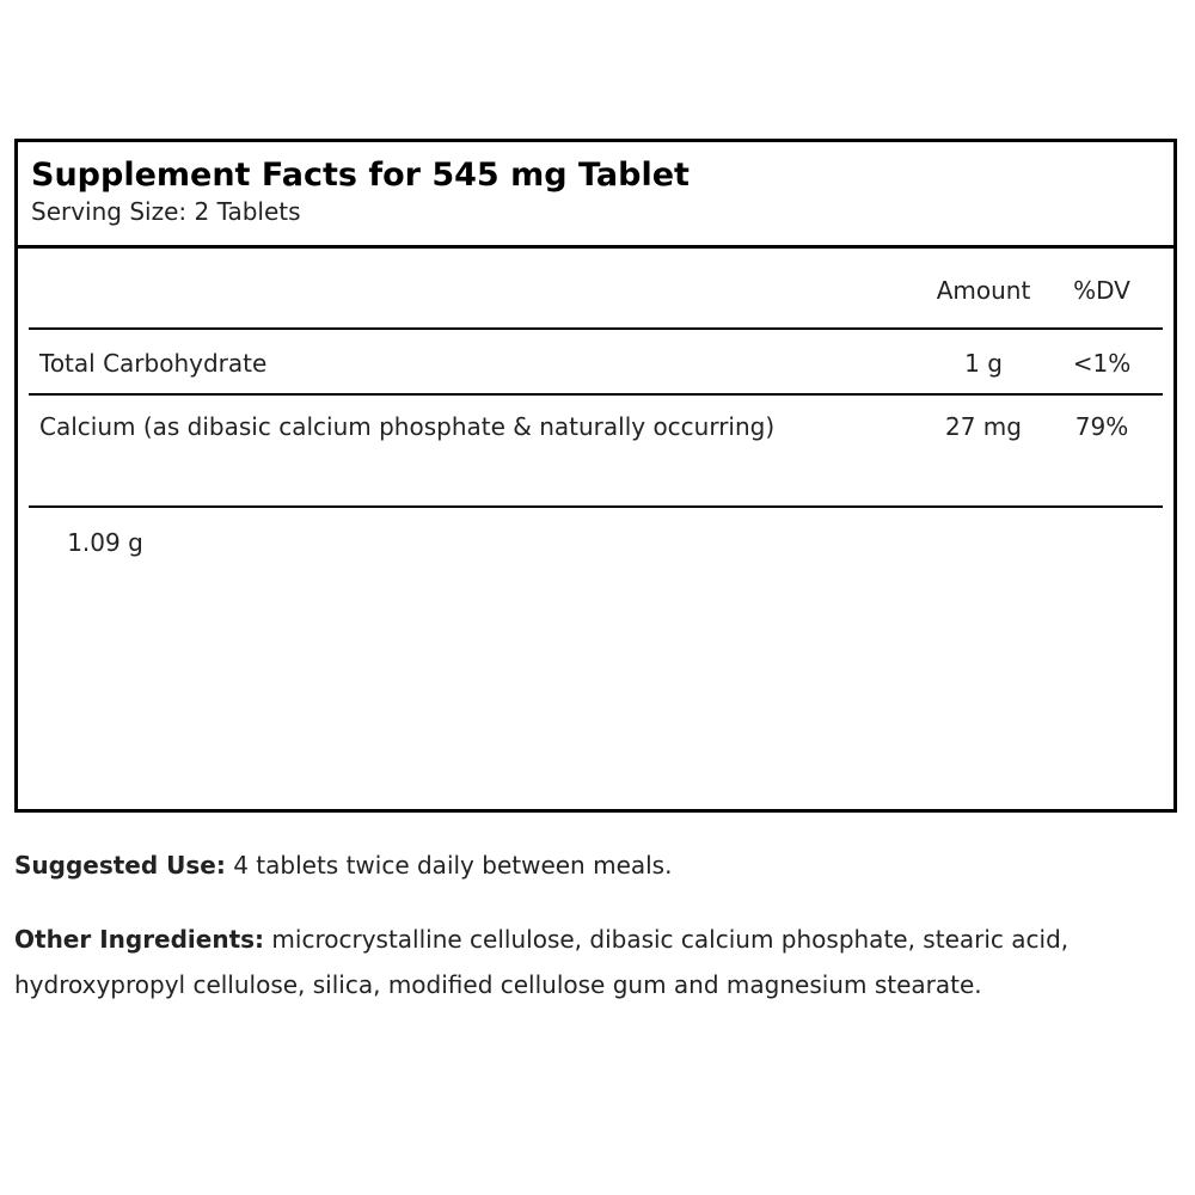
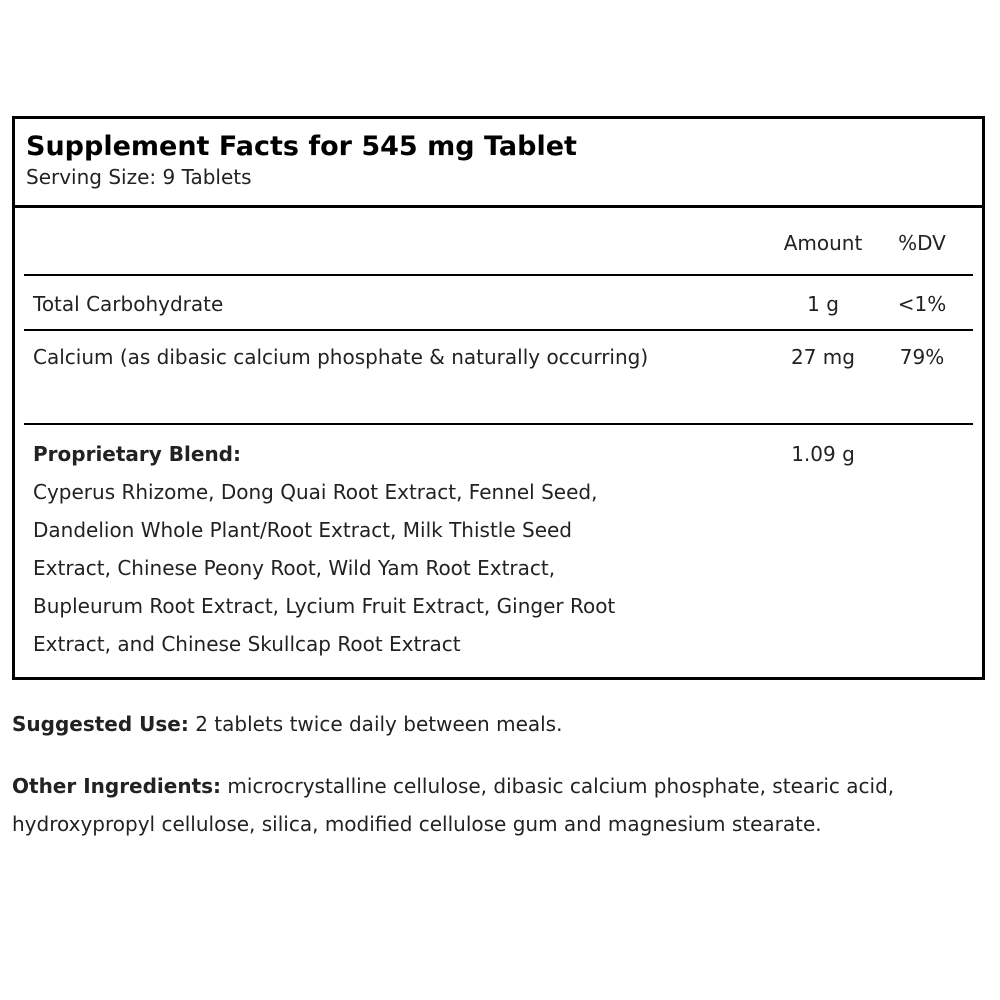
  Supplement Facts for 545 mg Tablet
- Serving Size: 2 Tablets
+ Serving Size: 9 Tablets
  Amount
  %DV
  Total Carbohydrate
  1 g
  <1%
  Calcium (as dibasic calcium phosphate & naturally occurring)
  27 mg
  79%
+ Proprietary Blend:
+ Cyperus Rhizome, Dong Quai Root Extract, Fennel Seed, Dandelion Whole Plant/Root Extract, Milk Thistle Seed Extract, Chinese Peony Root, Wild Yam Root Extract, Bupleurum Root Extract, Lycium Fruit Extract, Ginger Root Extract, and Chinese Skullcap Root Extract
  1.09 g
- Suggested Use: 4 tablets twice daily between meals.
+ Suggested Use: 2 tablets twice daily between meals.
  Other Ingredients: microcrystalline cellulose, dibasic calcium phosphate, stearic acid, hydroxypropyl cellulose, silica, modified cellulose gum and magnesium stearate.
